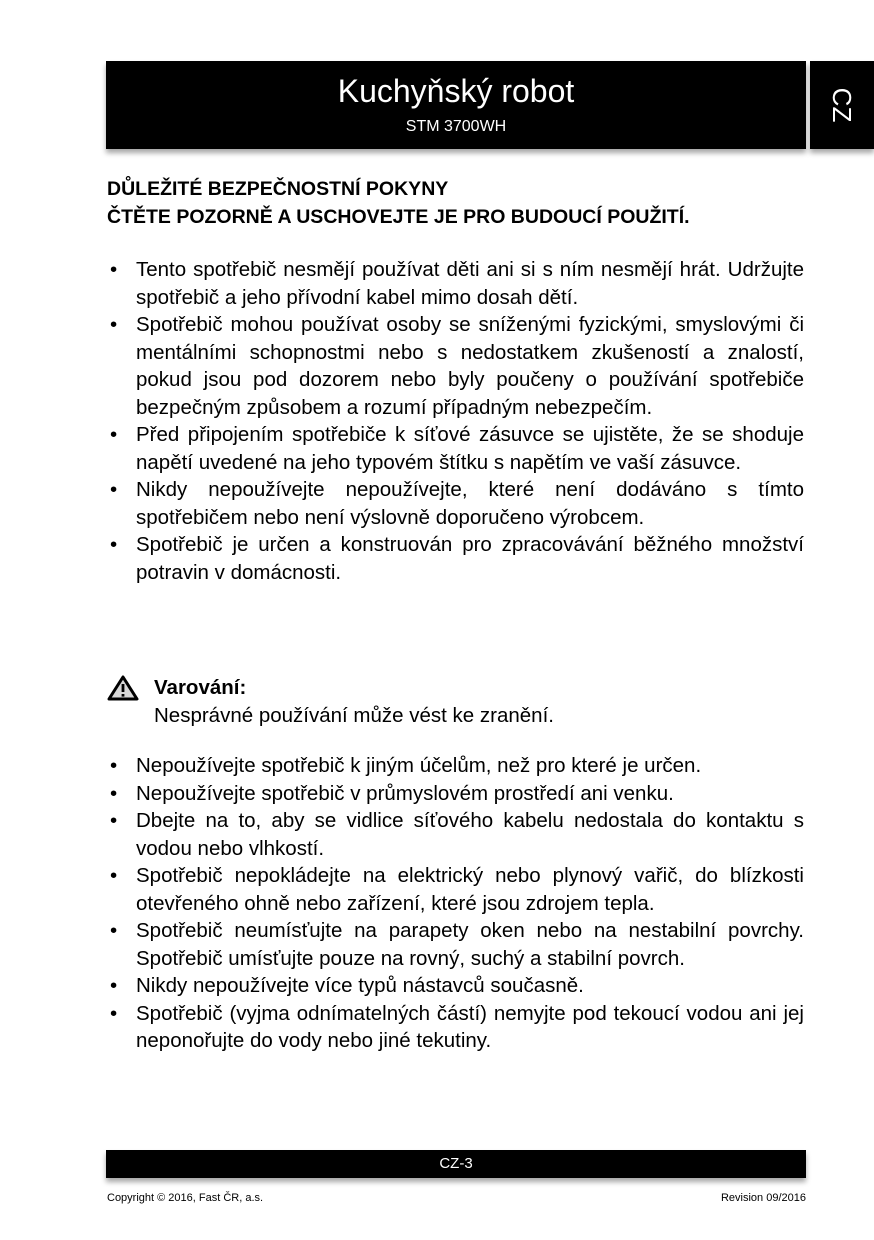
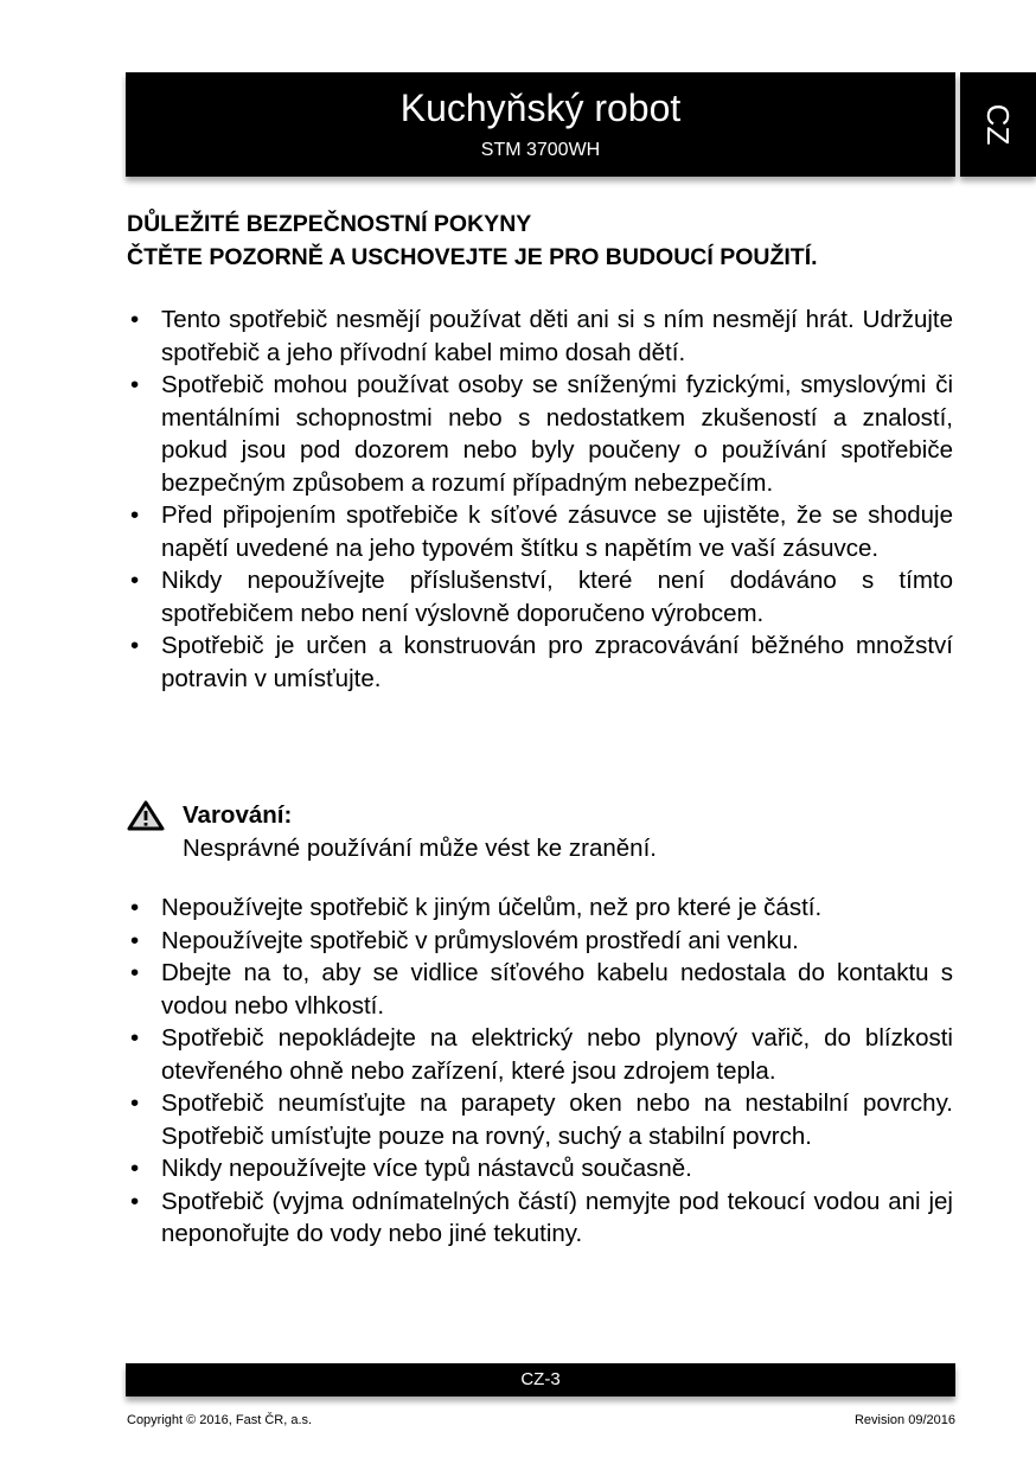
  Kuchyňský robot
  STM 3700WH
  DŮLEŽITÉ BEZPEČNOSTNÍ POKYNY
  ČTĚTE POZORNĚ A USCHOVEJTE JE PRO BUDOUCÍ POUŽITÍ.
  •
  Tento spotřebič nesmějí používat děti ani si s ním nesmějí hrát. Udržujte spotřebič a jeho přívodní kabel mimo dosah dětí.
  •
  Spotřebič mohou používat osoby se sníženými fyzickými, smyslovými či mentálními schopnostmi nebo s nedostatkem zkušeností a znalostí, pokud jsou pod dozorem nebo byly poučeny o používání spotřebiče bezpečným způsobem a rozumí případným nebezpečím.
  •
  Před připojením spotřebiče k síťové zásuvce se ujistěte, že se shoduje napětí uvedené na jeho typovém štítku s napětím ve vaší zásuvce.
  •
- Nikdy nepoužívejte nepoužívejte, které není dodáváno s tímto spotřebičem nebo není výslovně doporučeno výrobcem.
+ Nikdy nepoužívejte příslušenství, které není dodáváno s tímto spotřebičem nebo není výslovně doporučeno výrobcem.
  •
- Spotřebič je určen a konstruován pro zpracovávání běžného množství potravin v domácnosti.
+ Spotřebič je určen a konstruován pro zpracovávání běžného množství potravin v umísťujte.
  Varování:
  Nesprávné používání může vést ke zranění.
  •
- Nepoužívejte spotřebič k jiným účelům, než pro které je určen.
+ Nepoužívejte spotřebič k jiným účelům, než pro které je částí.
  •
  Nepoužívejte spotřebič v průmyslovém prostředí ani venku.
  •
  Dbejte na to, aby se vidlice síťového kabelu nedostala do kontaktu s vodou nebo vlhkostí.
  •
  Spotřebič nepokládejte na elektrický nebo plynový vařič, do blízkosti otevřeného ohně nebo zařízení, které jsou zdrojem tepla.
  •
  Spotřebič neumísťujte na parapety oken nebo na nestabilní povrchy. Spotřebič umísťujte pouze na rovný, suchý a stabilní povrch.
  •
  Nikdy nepoužívejte více typů nástavců současně.
  •
  Spotřebič (vyjma odnímatelných částí) nemyjte pod tekoucí vodou ani jej neponořujte do vody nebo jiné tekutiny.
  CZ-3
  Copyright © 2016, Fast ČR, a.s.
  Revision 09/2016
